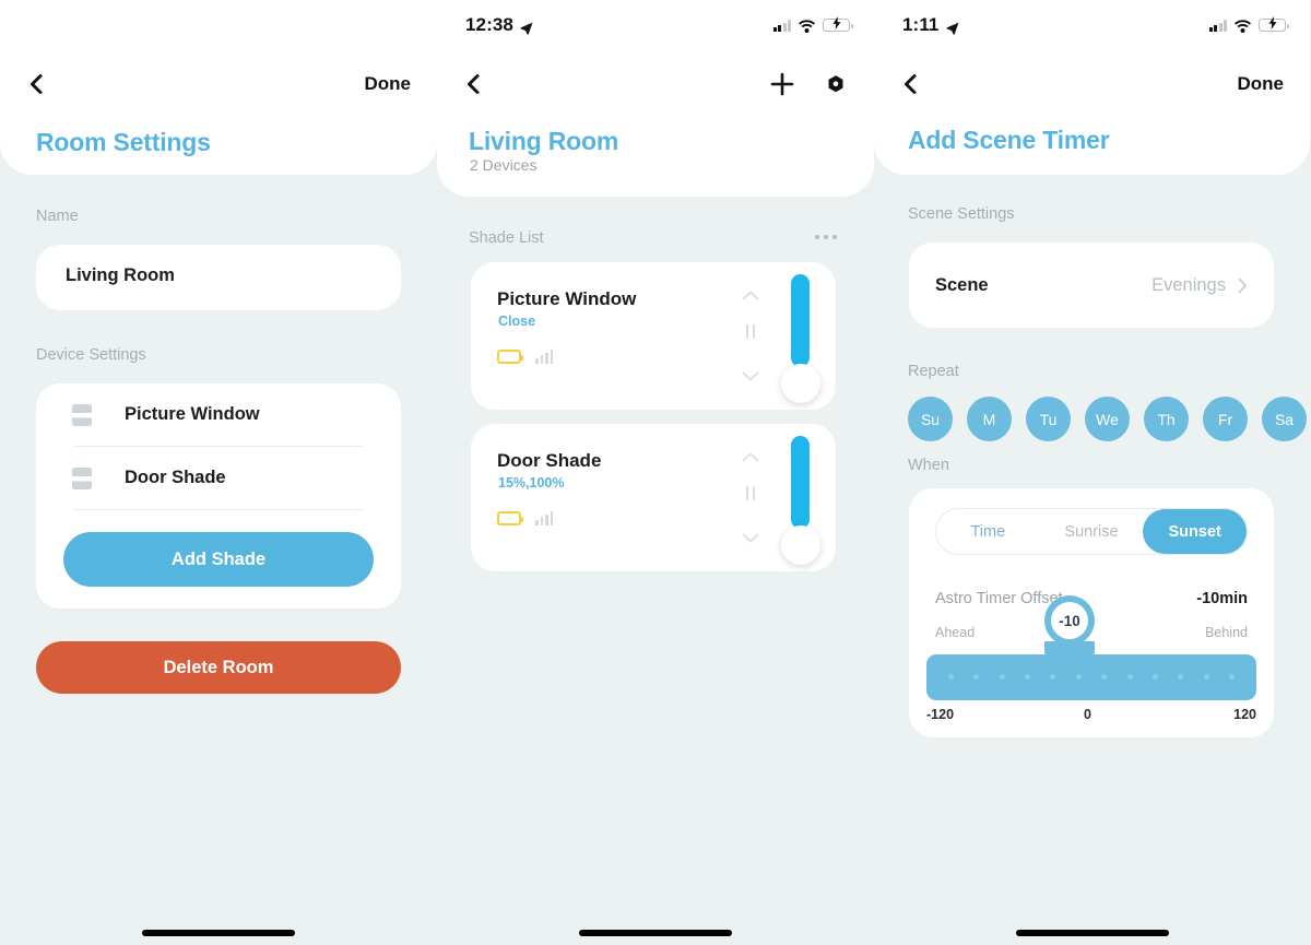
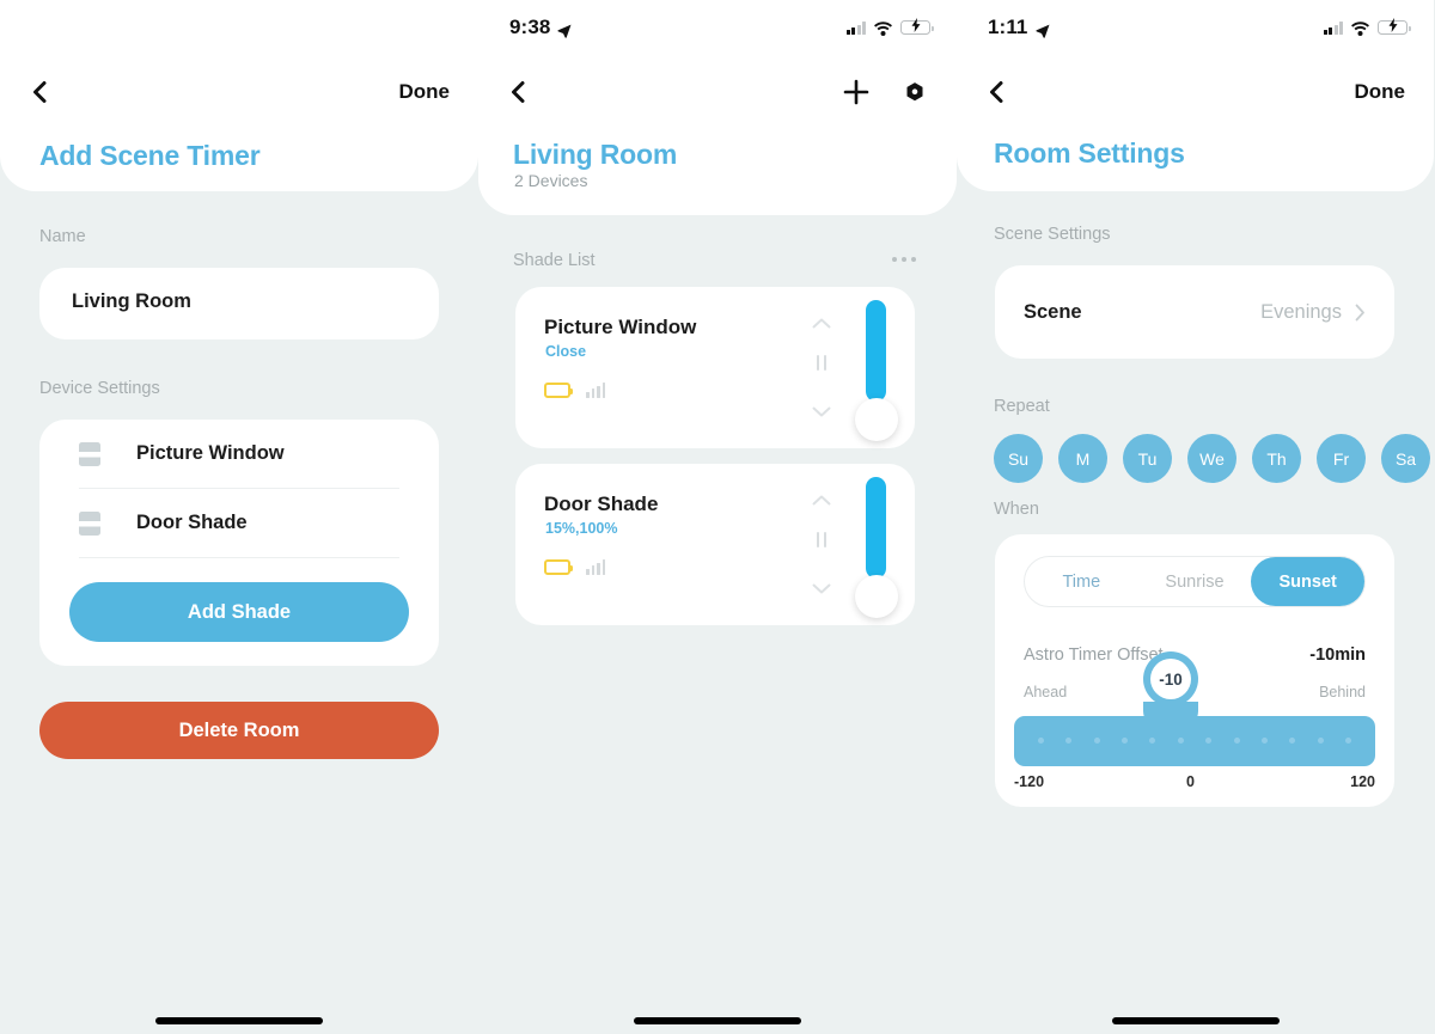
  Done
- Room Settings
+ Add Scene Timer
  Name
  Living Room
  Device Settings
  Picture Window
  Door Shade
  Add Shade
  Delete Room
- 12:38
+ 9:38
  Living Room
  2 Devices
  Shade List
  Picture Window
  Close
  Door Shade
  15%,100%
  1:11
  Done
- Add Scene Timer
+ Room Settings
  Scene Settings
  Scene
  Evenings
  Repeat
  Su
  M
  Tu
  We
  Th
  Fr
  Sa
  When
  Time
  Sunrise
  Sunset
  Astro Timer Offse
  -10min
  Ahead
  Behind
  -10
  -120
  0
  120
